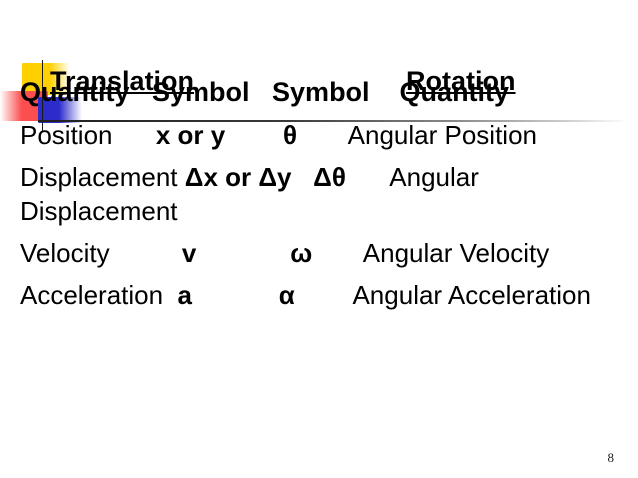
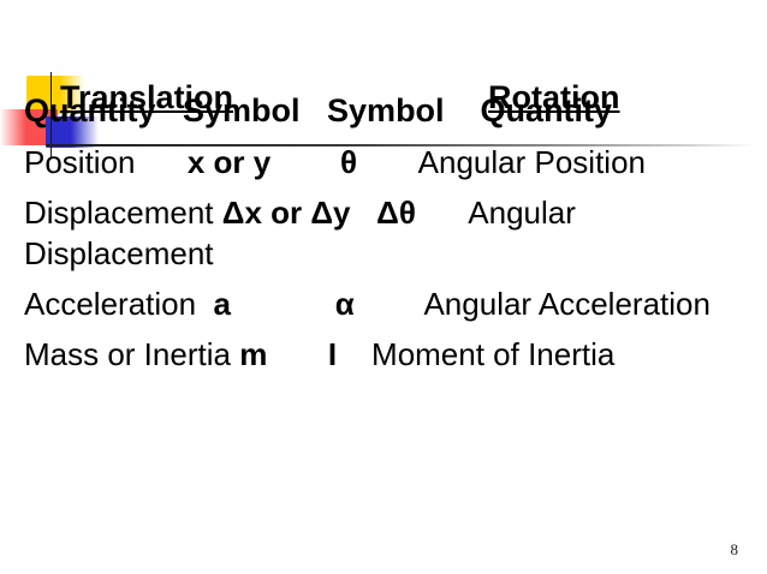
  Translation Rotation
  Quantity Symbol Symbol Quantity
  Position x or y θ Angular Position
  Displacement Δx or Δy Δθ Angular Displacement
- Velocity v ω Angular Velocity
  Acceleration a α Angular Acceleration
+ Mass or Inertia m I Moment of Inertia
  8
